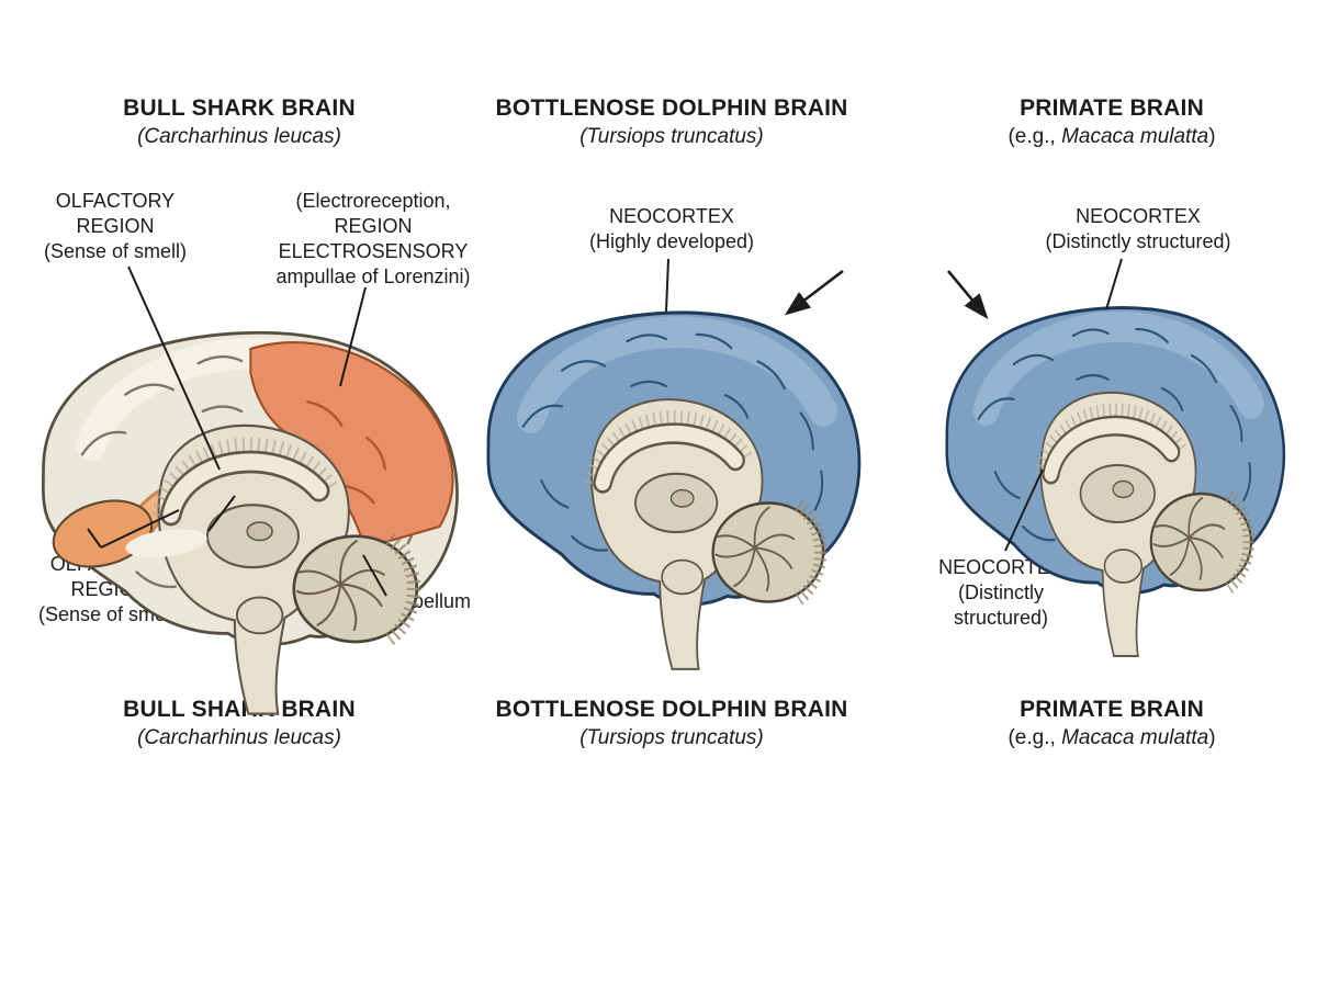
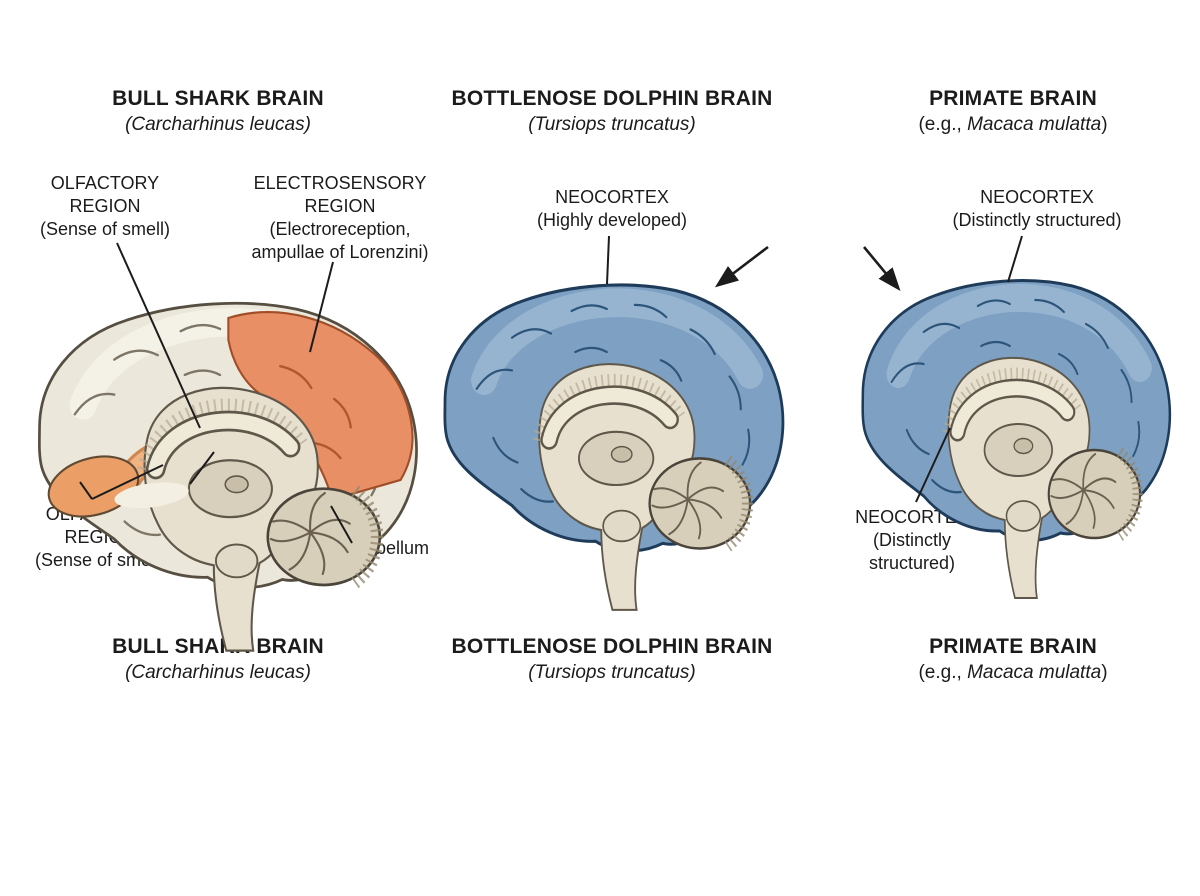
  BULL SHARK BRAIN
  (Carcharhinus leucas)
  BOTTLENOSE DOLPHIN BRAIN
  (Tursiops truncatus)
  PRIMATE BRAIN
  (e.g., Macaca mulatta)
  BULL SHA BRAIN
  (Carcharhinus leucas)
  BOTTLENOSE DOLPHIN BRAIN
  (Tursiops truncatus)
  PRIMATE BRAIN
  (e.g., Macaca mulatta)
  OLFACTORY
  REGION
  (Sense of smell)
- (Electroreception,
+ ELECTROSENSORY
  REGION
- ELECTROSENSORY
+ (Electroreception,
  ampullae of Lorenzini)
  NEOCORTEX
  (Highly developed)
  NEOCORTEX
  (Distinctly structured)
  (Sense of sm
  NEOCORT
  (Distinctly
  structured)
